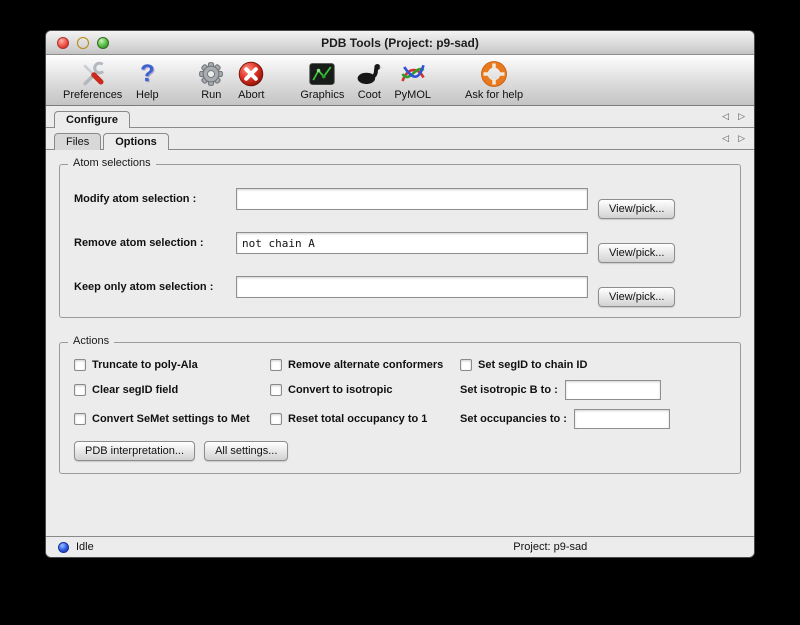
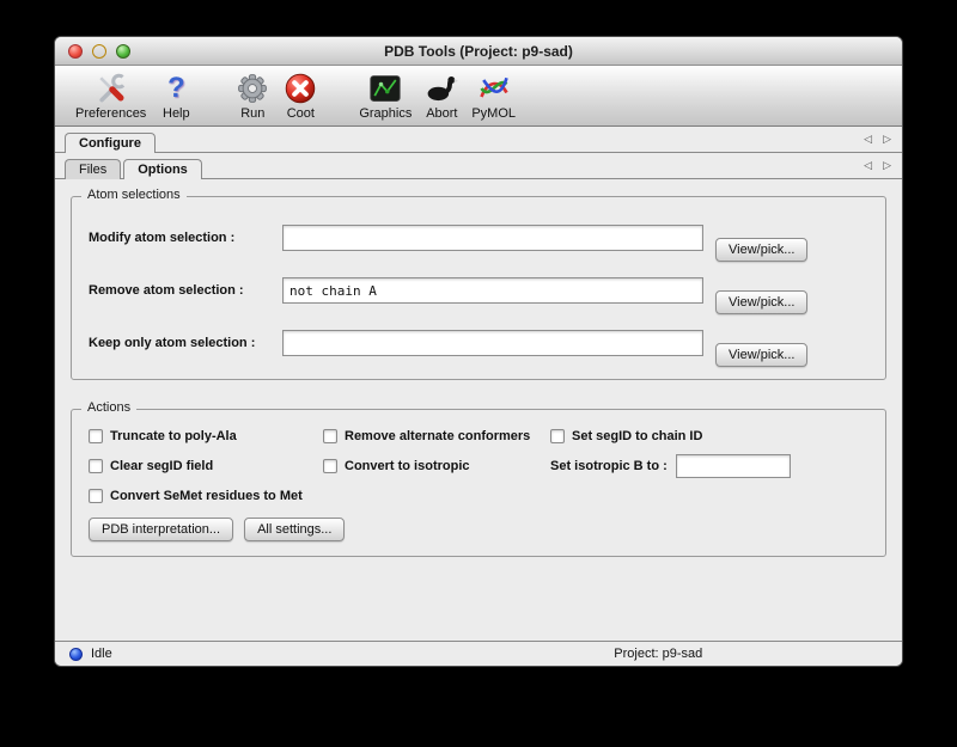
  PDB Tools (Project: p9-sad)
  Preferences
  ?
  Help
  Run
- Abort
+ Coot
  Graphics
- Coot
+ Abort
  PyMOL
- Ask for help
  Configure
  ◁
  ▷
  Files
  Options
  ◁
  ▷
  Atom selections
  Modify atom selection :
  View/pick...
  Remove atom selection :
  not chain A
  View/pick...
  Keep only atom selection :
  View/pick...
  Actions
  Truncate to poly-Ala
  Remove alternate conformers
  Set segID to chain ID
  Clear segID field
  Convert to isotropic
  Set isotropic B to :
- Convert SeMet settings to Met
+ Convert SeMet residues to Met
- Reset total occupancy to 1
- Set occupancies to :
  PDB interpretation...
  All settings...
  Idle
  Project: p9-sad
